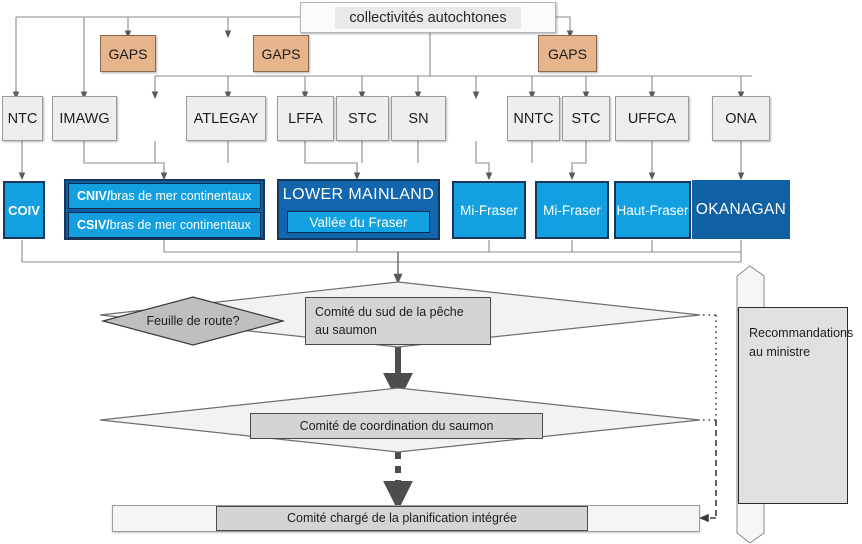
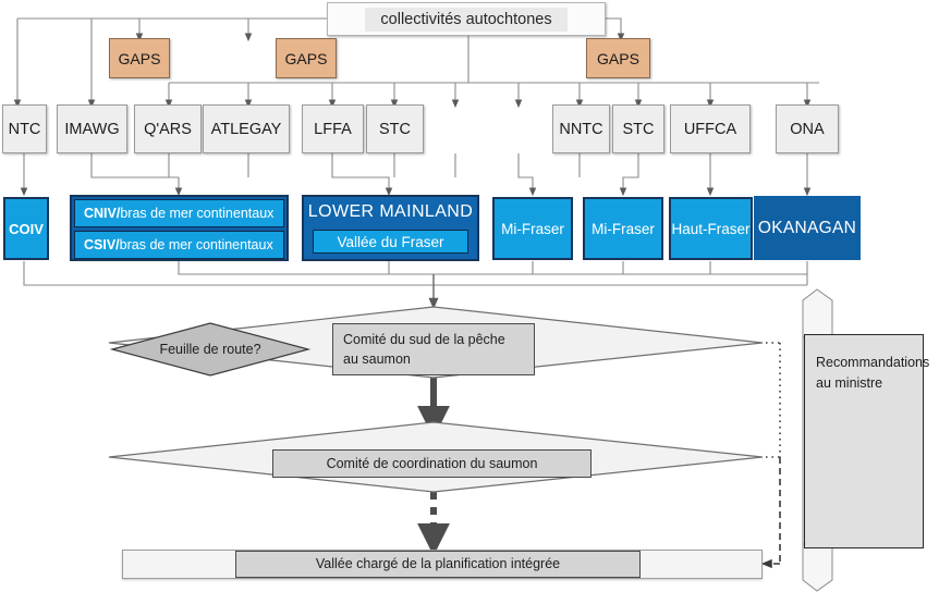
  collectivités autochtones
  GAPS
  GAPS
  GAPS
  NTC
  IMAWG
+ Q'ARS
  ATLEGAY
  LFFA
  STC
- SN
  NNTC
  STC
  UFFCA
  ONA
  COIV
  CNIV/
  bras de mer continentaux
  CSIV/
  bras de mer continentaux
  LOWER MAINLAND
  Vallée du Fraser
  Mi-Fraser
  Mi-Fraser
  Haut-Fraser
  OKANAGAN
  Feuille de route?
  Comité du sud de la pêche
  au saumon
  Comité de coordination du saumon
- Comité chargé de la planification intégrée
+ Vallée chargé de la planification intégrée
  Recommandations
  au ministre
